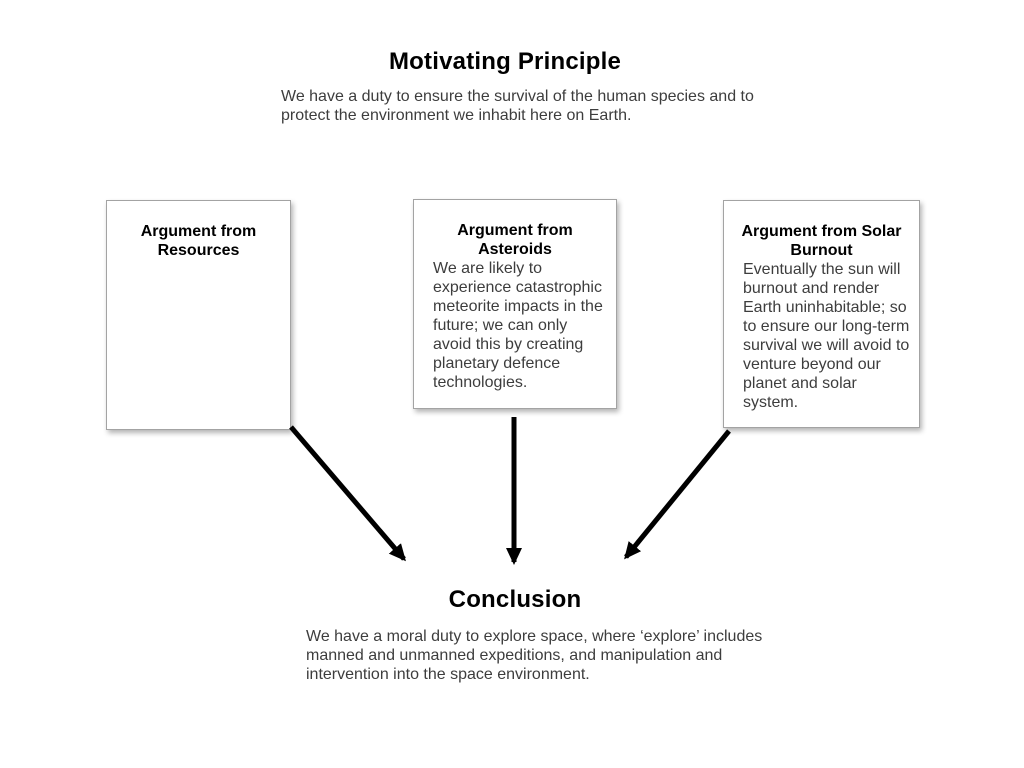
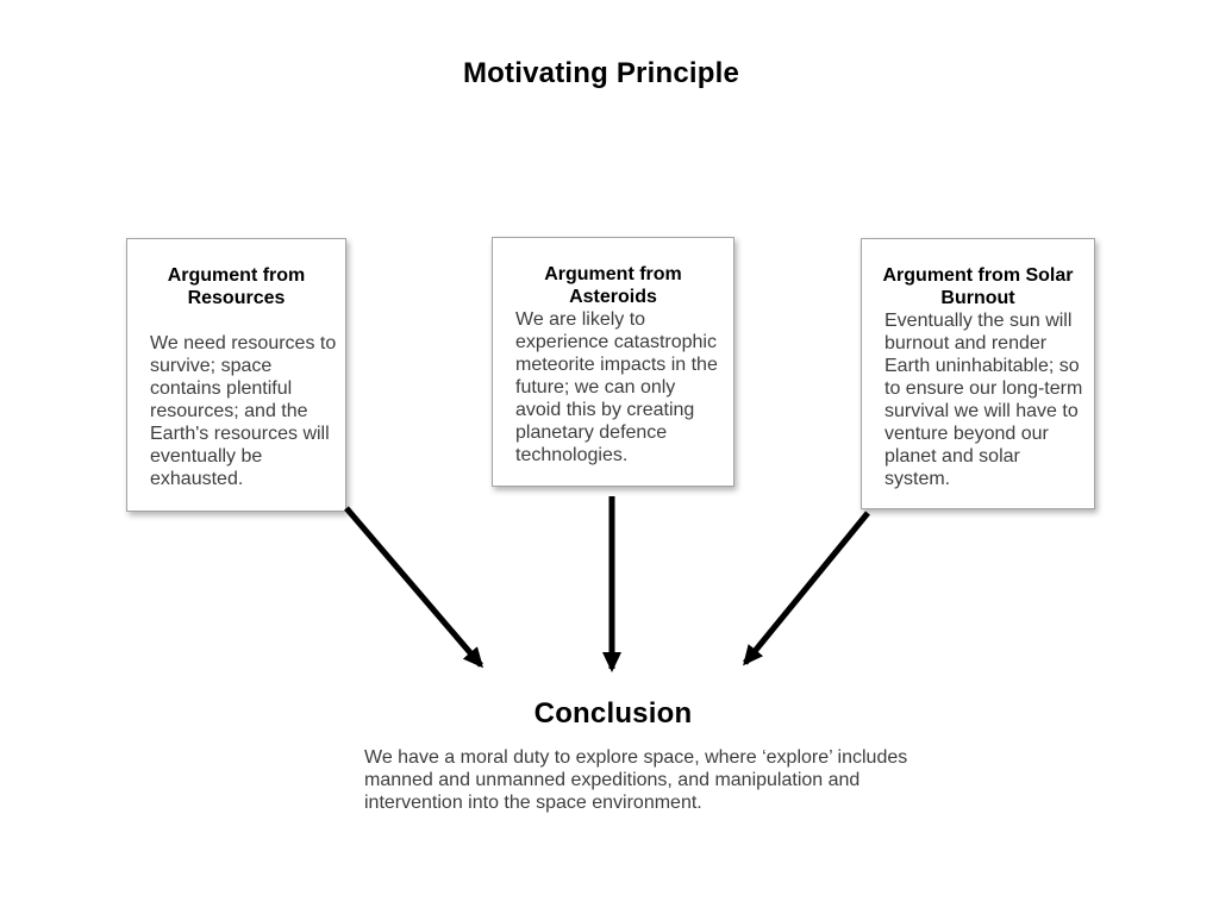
  Motivating Principle
- We have a duty to ensure the survival of the human species and to protect the environment we inhabit here on Earth.
  Argument from Resources
+ We need resources to survive; space contains plentiful resources; and the Earth's resources will eventually be exhausted.
  Argument from Asteroids
  We are likely to experience catastrophic meteorite impacts in the future; we can only avoid this by creating planetary defence technologies.
  Argument from Solar Burnout
- Eventually the sun will burnout and render Earth uninhabitable; so to ensure our long-term survival we will avoid to venture beyond our planet and solar system.
+ Eventually the sun will burnout and render Earth uninhabitable; so to ensure our long-term survival we will have to venture beyond our planet and solar system.
  Conclusion
  We have a moral duty to explore space, where ‘explore’ includes manned and unmanned expeditions, and manipulation and intervention into the space environment.
